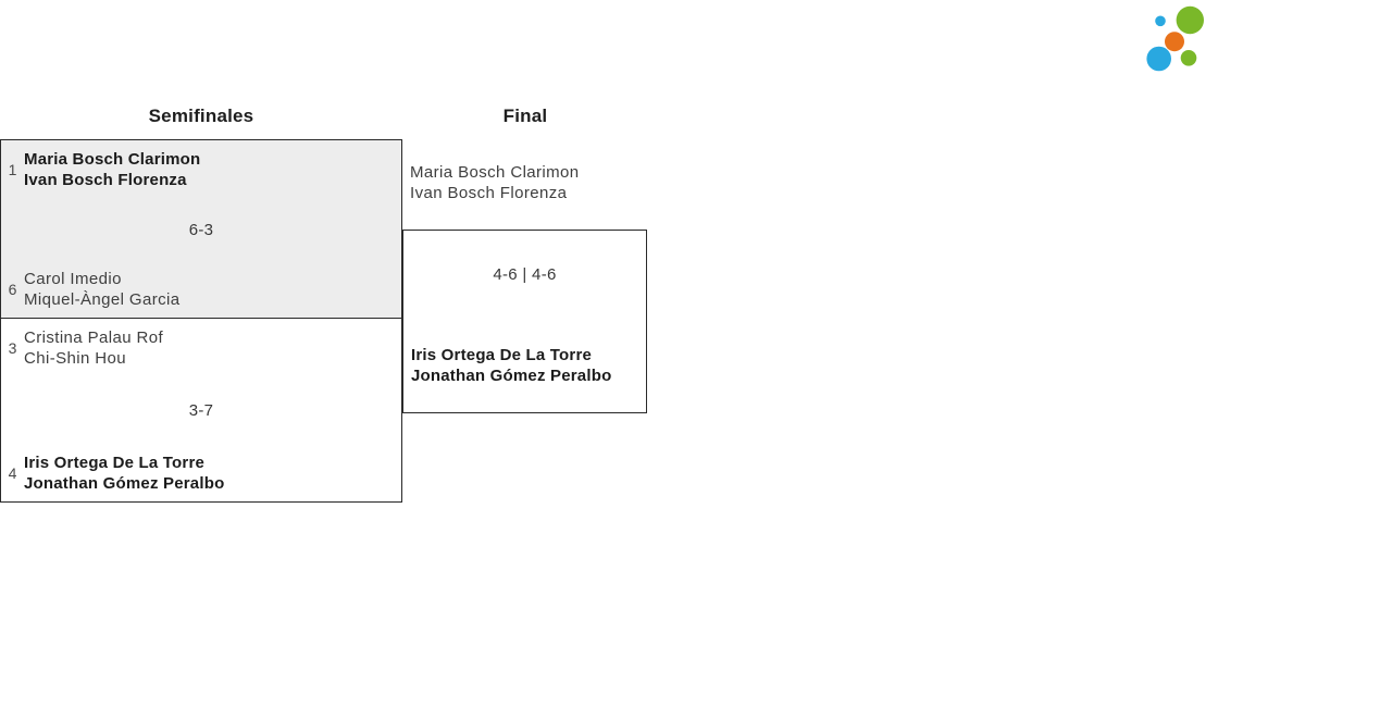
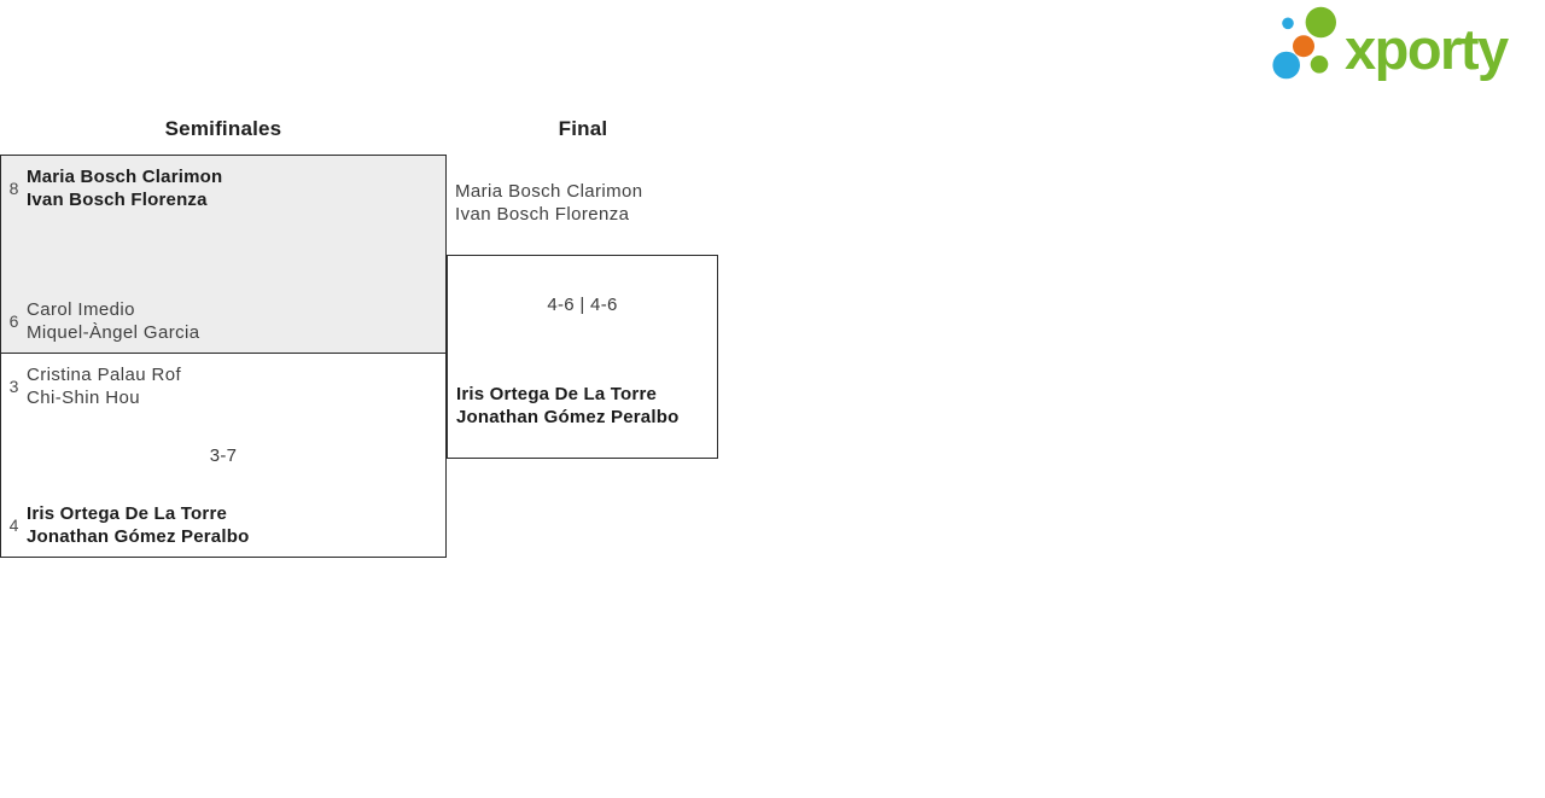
+ xporty
  Semifinales
  Final
- 1
+ 8
  Maria Bosch Clarimon
  Ivan Bosch Florenza
- 6-3
  6
  Carol Imedio
  Miquel-Àngel Garcia
  3
  Cristina Palau Rof
  Chi-Shin Hou
  3-7
  4
  Iris Ortega De La Torre
  Jonathan Gómez Peralbo
  Maria Bosch Clarimon
  Ivan Bosch Florenza
  4-6 | 4-6
  Iris Ortega De La Torre
  Jonathan Gómez Peralbo
